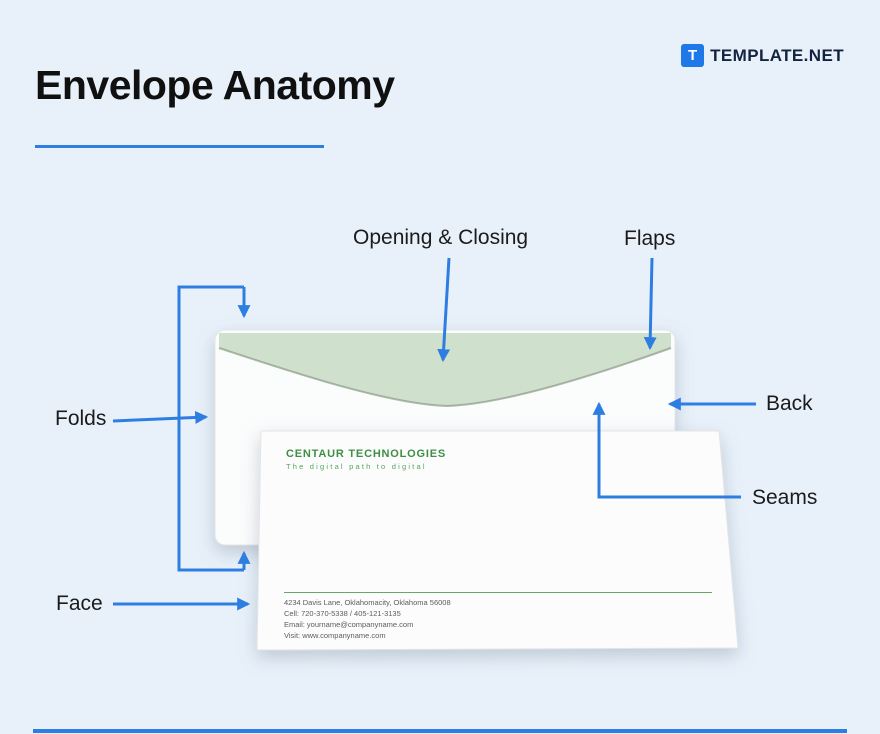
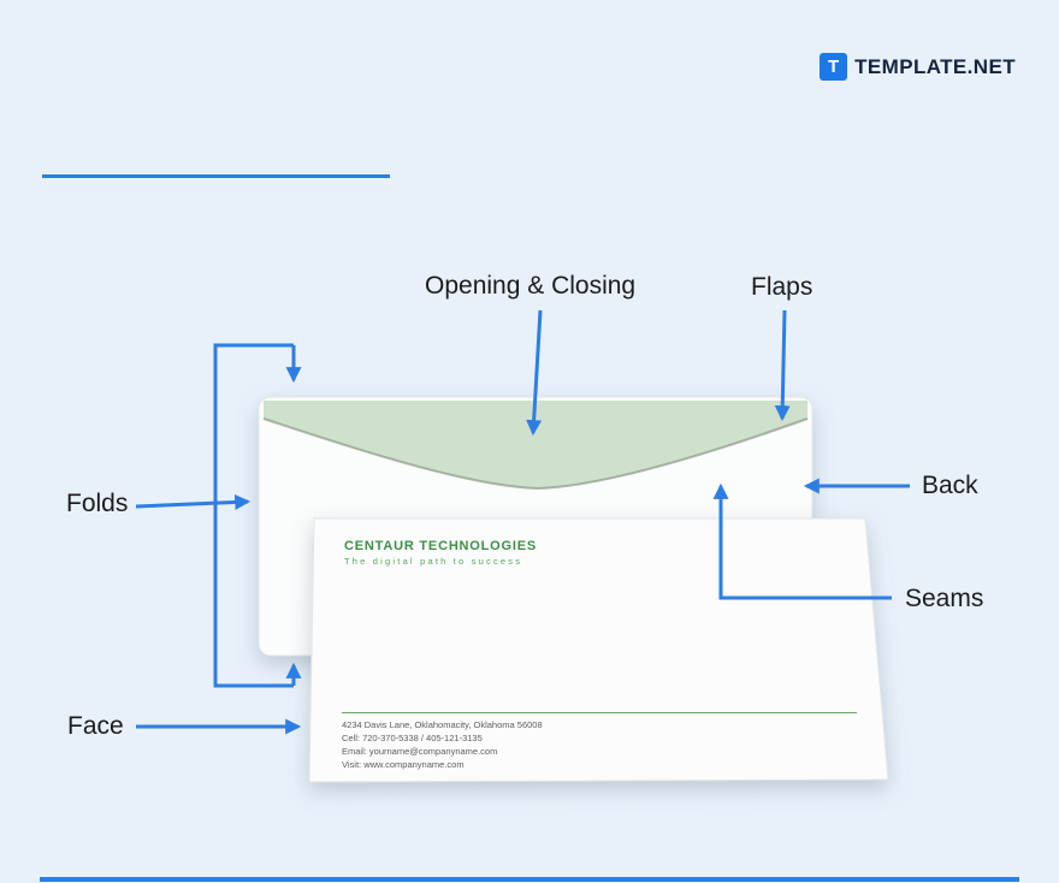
  T
  TEMPLATE.NET
- Envelope Anatomy
  CENTAUR TECHNOLOGIES
- The digital path to digital
+ The digital path to success
  4234 Davis Lane, Oklahomacity, Oklahoma 56008
  Cell: 720-370-5338 / 405-121-3135
  Email: yourname@companyname.com
  Visit: www.companyname.com
  Opening & Closing
  Flaps
  Folds
  Back
  Seams
  Face
